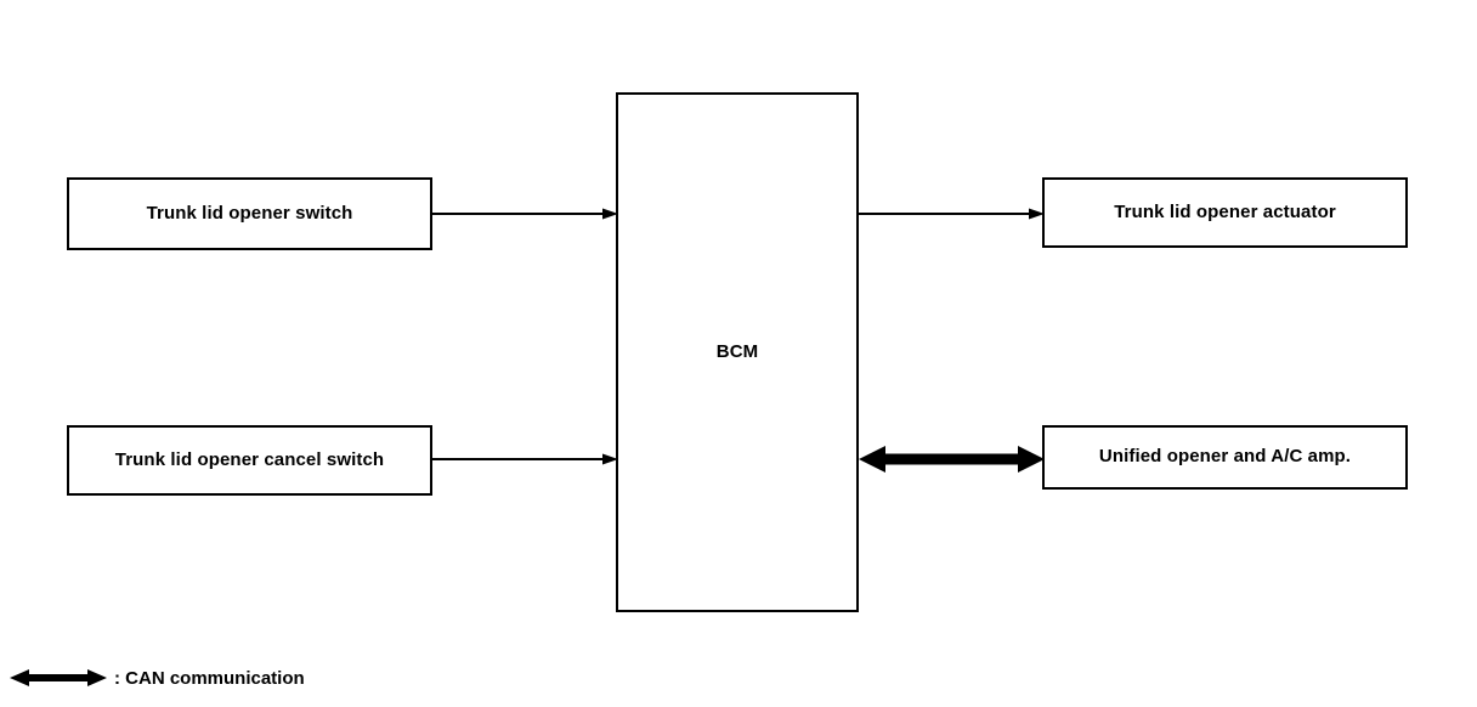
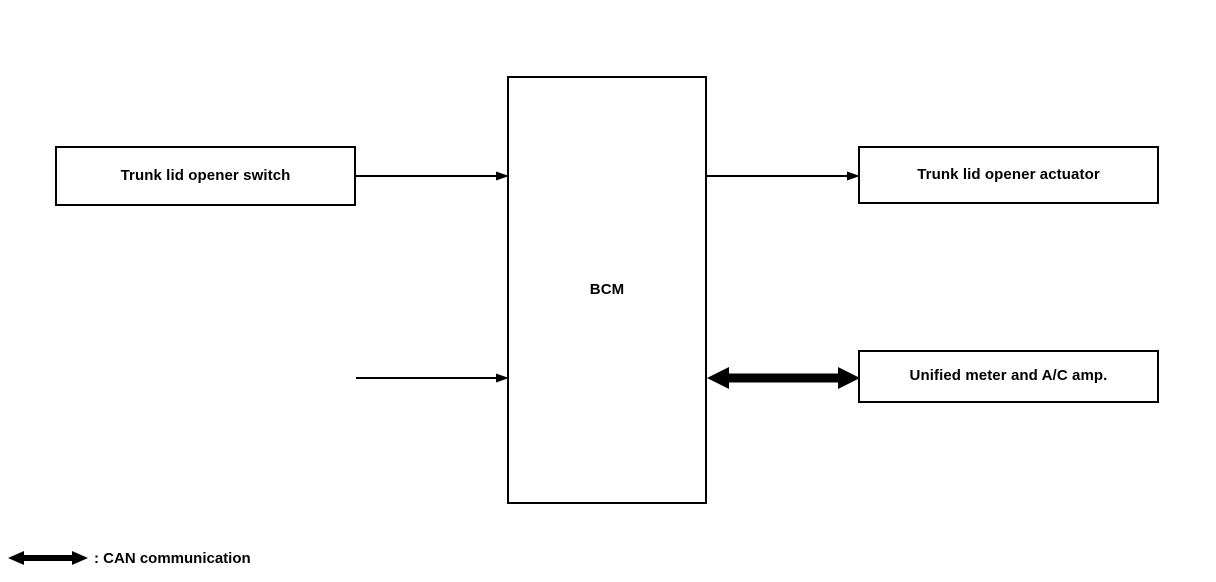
  Trunk lid opener switch
- Trunk lid opener cancel switch
  BCM
  Trunk lid opener actuator
- Unified opener and A/C amp.
+ Unified meter and A/C amp.
  : CAN communication
